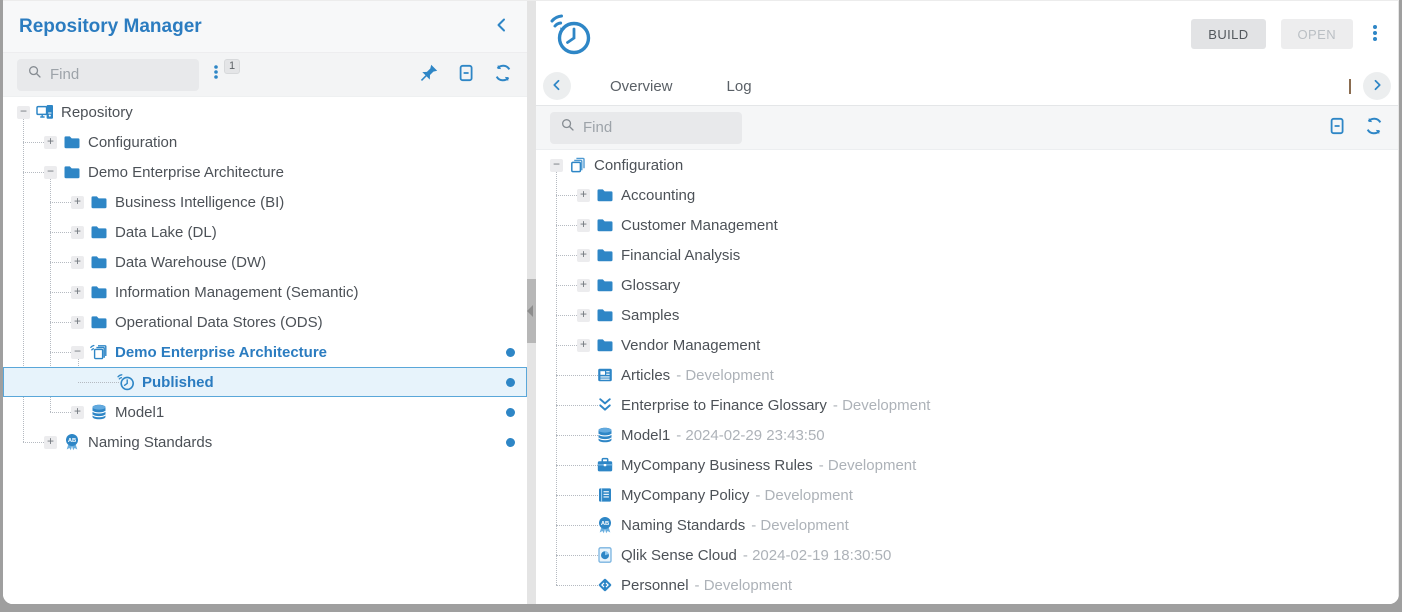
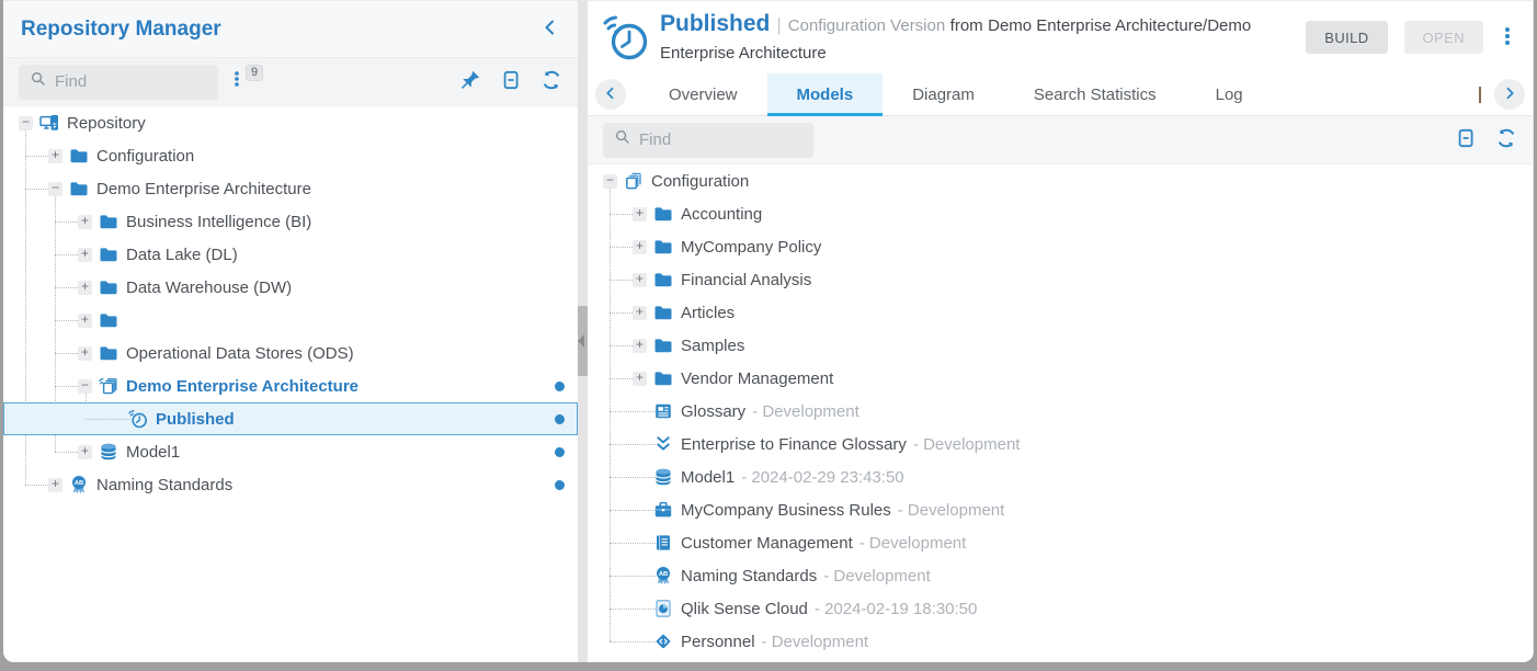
  Repository Manager
  Find
- 1
+ 9
  −
  Repository
  +
  Configuration
  −
  Demo Enterprise Architecture
  +
  Business Intelligence (BI)
  +
  Data Lake (DL)
  +
  Data Warehouse (DW)
  +
- Information Management (Semantic)
  +
  Operational Data Stores (ODS)
  −
  Demo Enterprise Architecture
  Published
  +
  Model1
  +
  Naming Standards
+ Published | Configuration Version from Demo Enterprise Architecture/Demo Enterprise Architecture
  BUILD
  OPEN
  Overview
+ Models
+ Diagram
+ Search Statistics
  Log
  Find
  −
  Configuration
  +
  Accounting
  +
- Customer Management
+ MyCompany Policy
  +
  Financial Analysis
  +
- Glossary
+ Articles
  +
  Samples
  +
  Vendor Management
- Articles
+ Glossary
  - Development
  Enterprise to Finance Glossary
  - Development
  Model1
  - 2024-02-29 23:43:50
  MyCompany Business Rules
  - Development
- MyCompany Policy
+ Customer Management
  - Development
  Naming Standards
  - Development
  Qlik Sense Cloud
  - 2024-02-19 18:30:50
  Personnel
  - Development
